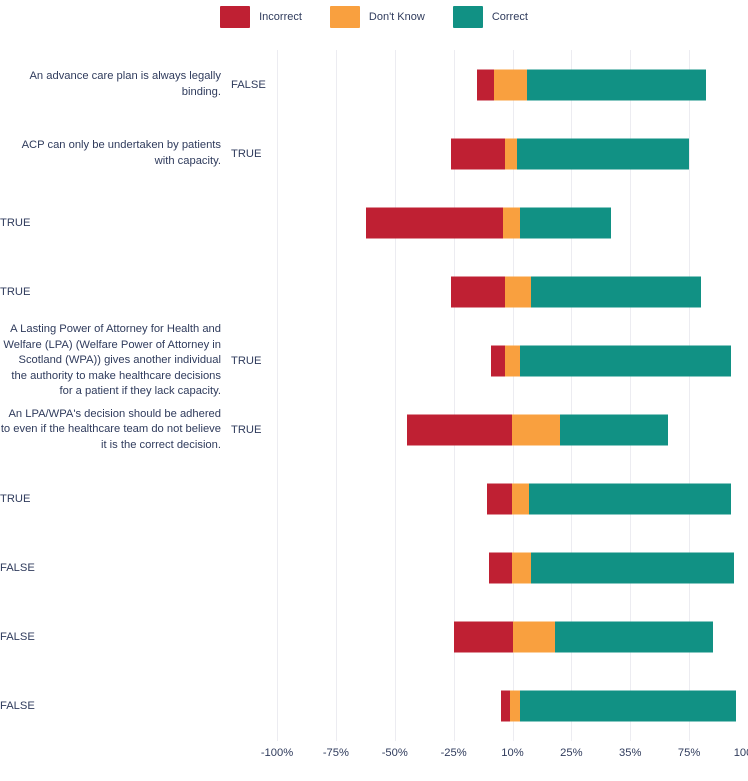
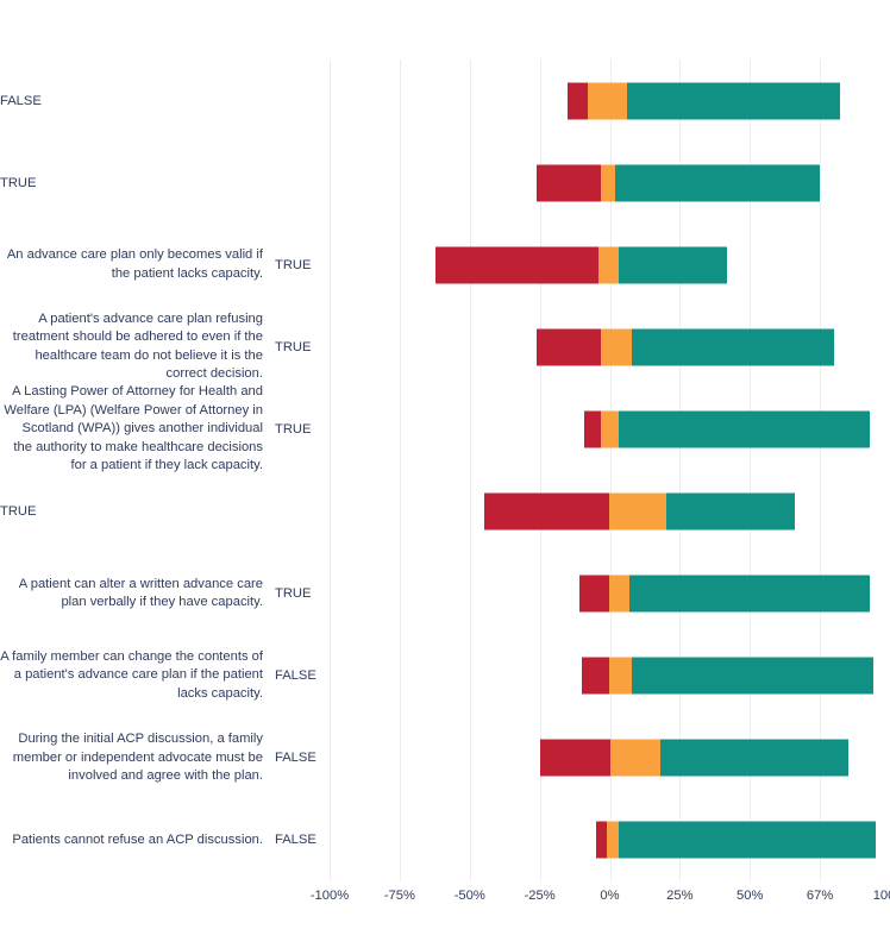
- Incorrect
- Don't Know
- Correct
- An advance care plan is always legally binding.
  FALSE
- ACP can only be undertaken by patients with capacity.
  TRUE
+ An advance care plan only becomes valid if the patient lacks capacity.
  TRUE
+ A patient's advance care plan refusing treatment should be adhered to even if the healthcare team do not believe it is the correct decision.
  TRUE
  A Lasting Power of Attorney for Health and Welfare (LPA) (Welfare Power of Attorney in Scotland (WPA)) gives another individual the authority to make healthcare decisions for a patient if they lack capacity.
  TRUE
- An LPA/WPA's decision should be adhered to even if the healthcare team do not believe it is the correct decision.
  TRUE
+ A patient can alter a written advance care plan verbally if they have capacity.
  TRUE
+ A family member can change the contents of a patient's advance care plan if the patient lacks capacity.
  FALSE
+ During the initial ACP discussion, a family member or independent advocate must be involved and agree with the plan.
  FALSE
+ Patients cannot refuse an ACP discussion.
  FALSE
  -100%
  -75%
  -50%
  -25%
- 10%
+ 0%
  25%
- 35%
+ 50%
- 75%
+ 67%
